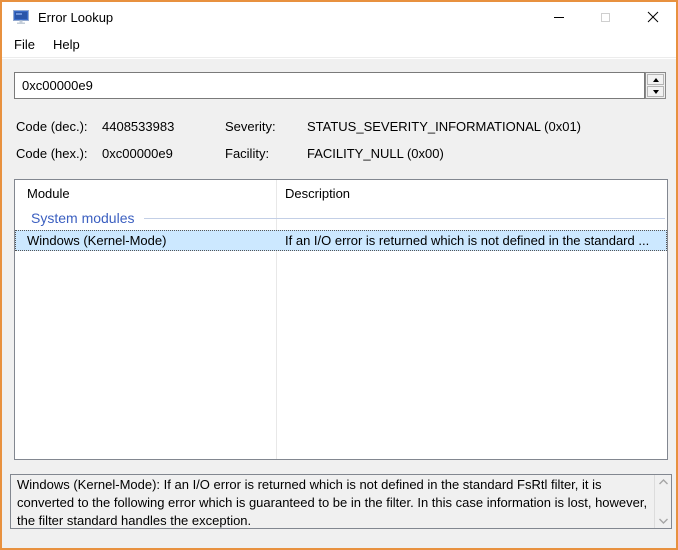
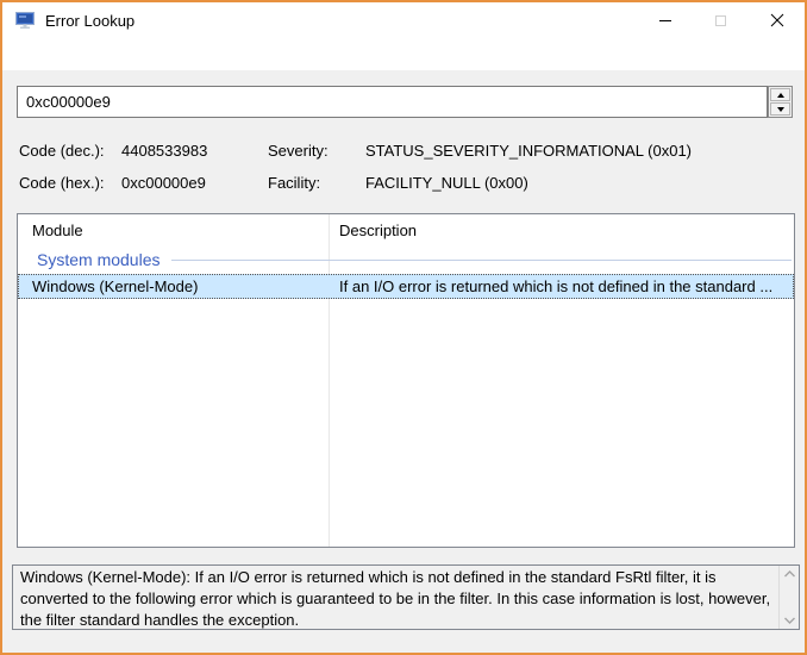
  Error Lookup
- File
- Help
  0xc00000e9
  Code (dec.):
  4408533983
  Severity:
  STATUS_SEVERITY_INFORMATIONAL (0x01)
  Code (hex.):
  0xc00000e9
  Facility:
  FACILITY_NULL (0x00)
  Module
  Description
  System modules
  Windows (Kernel-Mode)
  If an I/O error is returned which is not defined in the standard ...
  Windows (Kernel-Mode): If an I/O error is returned which is not defined in the standard FsRtl filter, it is converted to the following error which is guaranteed to be in the filter. In this case information is lost, however, the filter standard handles the exception.
